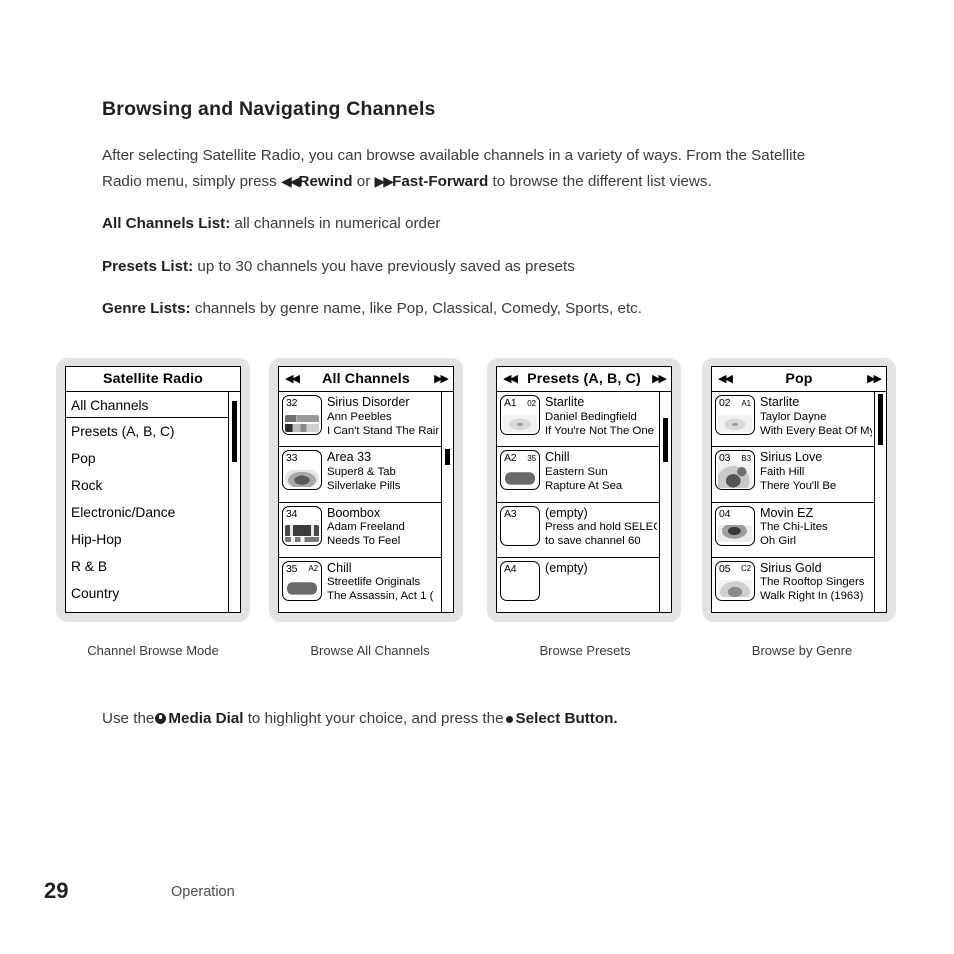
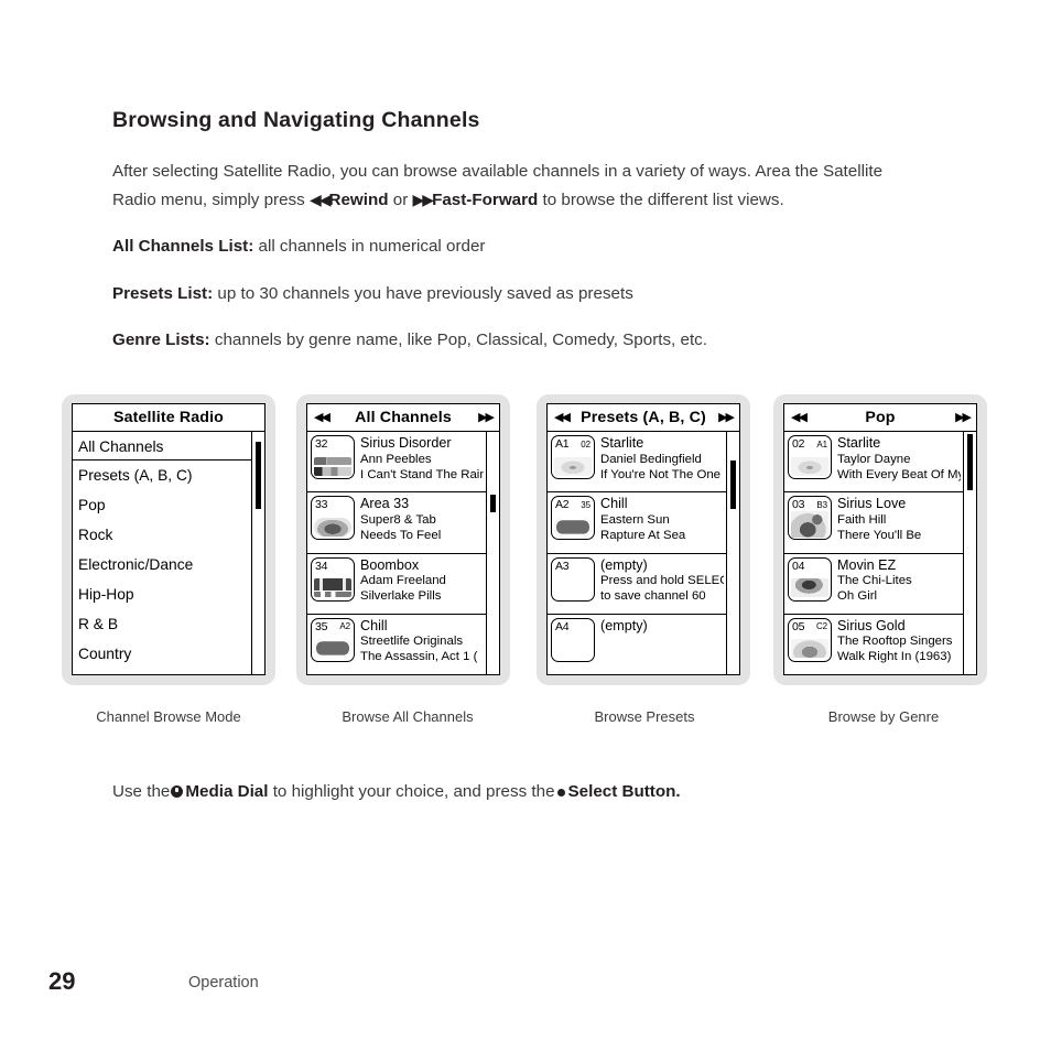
  Browsing and Navigating Channels
- After selecting Satellite Radio, you can browse available channels in a variety of ways. From the Satellite Radio menu, simply press ◀◀Rewind or ▶▶Fast-Forward to browse the different list views.
+ After selecting Satellite Radio, you can browse available channels in a variety of ways. Area the Satellite Radio menu, simply press ◀◀Rewind or ▶▶Fast-Forward to browse the different list views.
  All Channels List: all channels in numerical order
  Presets List: up to 30 channels you have previously saved as presets
  Genre Lists: channels by genre name, like Pop, Classical, Comedy, Sports, etc.
  Satellite Radio
  All Channels
  Presets (A, B, C)
  Pop
  Rock
  Electronic/Dance
  Hip-Hop
  R & B
  Country
  ◀◀
  All Channels
  ▶▶
  32
  Sirius Disorder
  Ann Peebles
  I Can't Stand The Rain
  33
  Area 33
  Super8 & Tab
- Silverlake Pills
+ Needs To Feel
  34
  Boombox
  Adam Freeland
- Needs To Feel
+ Silverlake Pills
  35
  A2
  Chill
  Streetlife Originals
  The Assassin, Act 1 (
  ◀◀
  Presets (A, B, C)
  ▶▶
  A1
  02
  Starlite
  Daniel Bedingfield
  If You're Not The One
  A2
  35
  Chill
  Eastern Sun
  Rapture At Sea
  A3
  (empty)
  Press and hold SELE
  to save channel 60
  A4
  (empty)
  ◀◀
  Pop
  ▶▶
  02
  A1
  Starlite
  Taylor Dayne
  With Every Beat Of M
  03
  B3
  Sirius Love
  Faith Hill
  There You'll Be
  04
  Movin EZ
  The Chi-Lites
  Oh Girl
  05
  C2
  Sirius Gold
  The Rooftop Singers
  Walk Right In (1963)
  Channel Browse Mode
  Browse All Channels
  Browse Presets
  Browse by Genre
  Use the Media Dial to highlight your choice, and press the Select Button.
  29
  Operation
